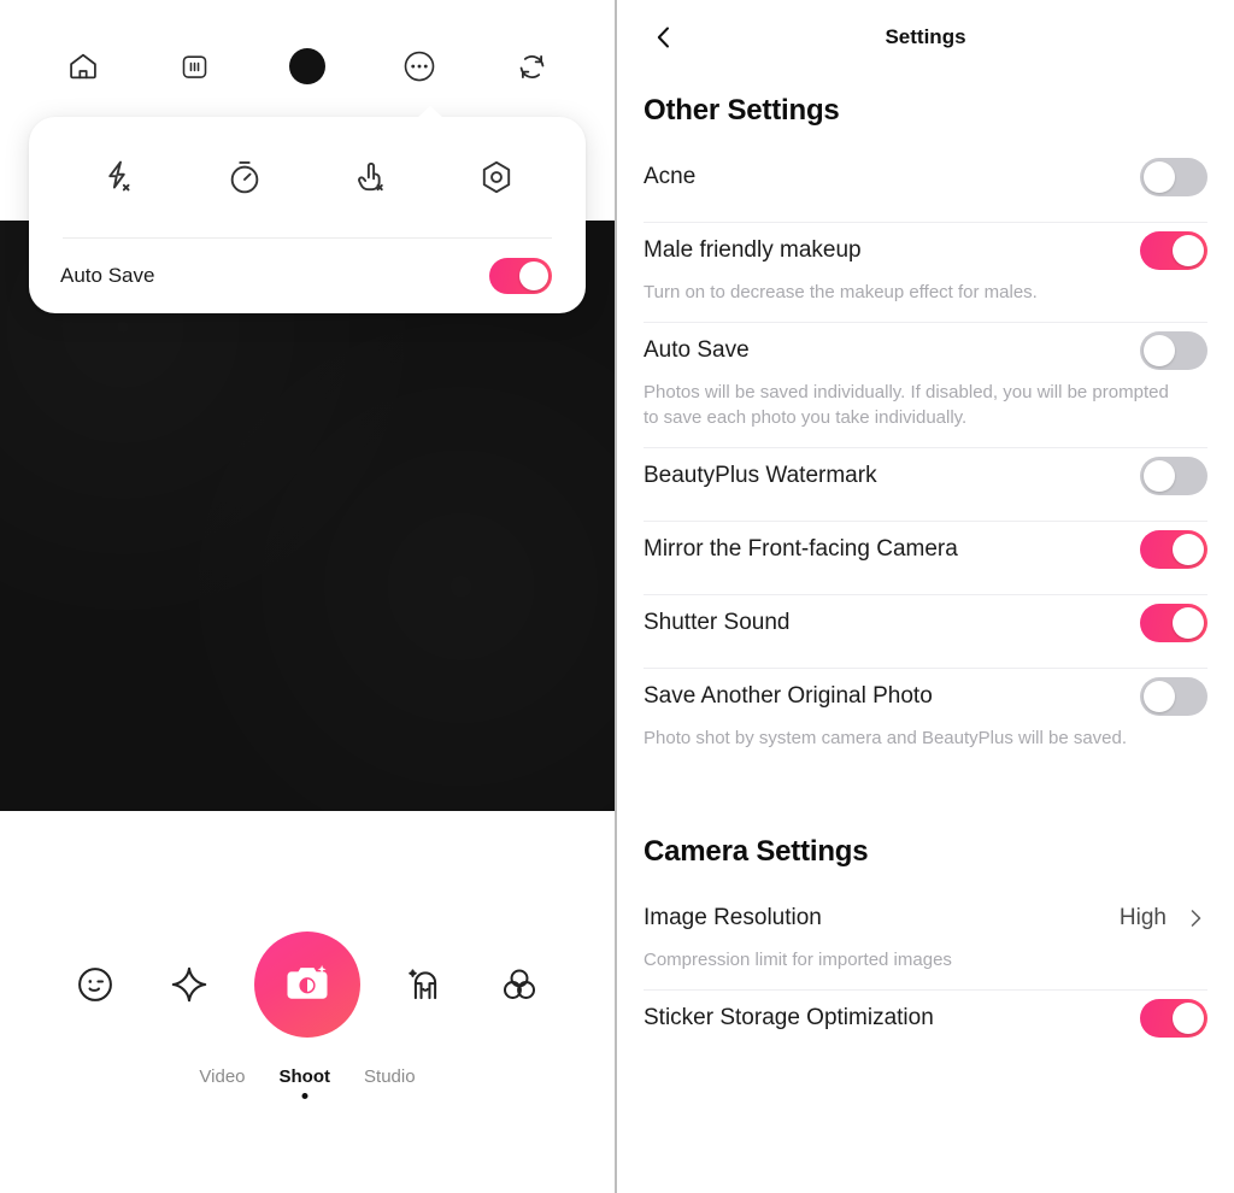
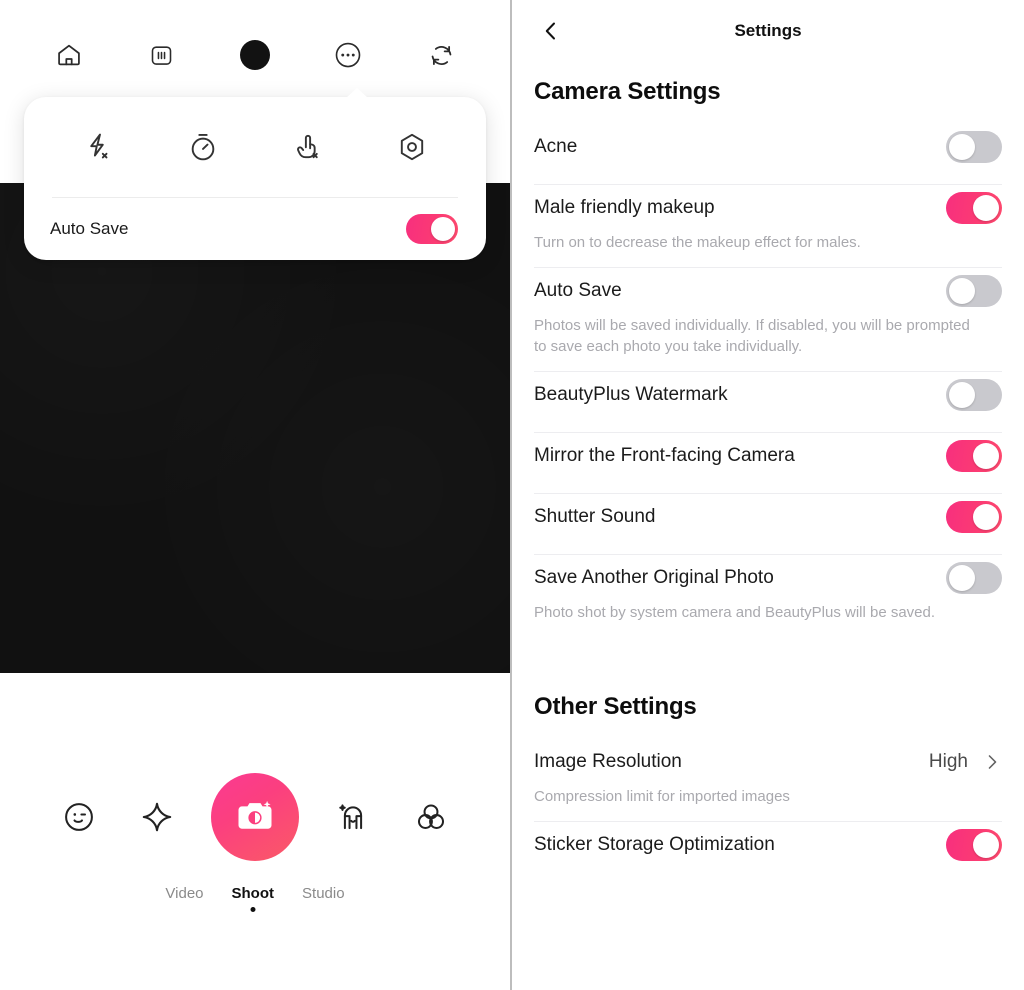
  Auto Save
  Video
  Shoot
  Studio
  Settings
- Other Settings
+ Camera Settings
  Acne
  Male friendly makeup
  Turn on to decrease the makeup effect for males.
  Auto Save
  Photos will be saved individually. If disabled, you will be prompted to save each photo you take individually.
  BeautyPlus Watermark
  Mirror the Front-facing Camera
  Shutter Sound
  Save Another Original Photo
  Photo shot by system camera and BeautyPlus will be saved.
- Camera Settings
+ Other Settings
  Image Resolution
  High
  Compression limit for imported images
  Sticker Storage Optimization
